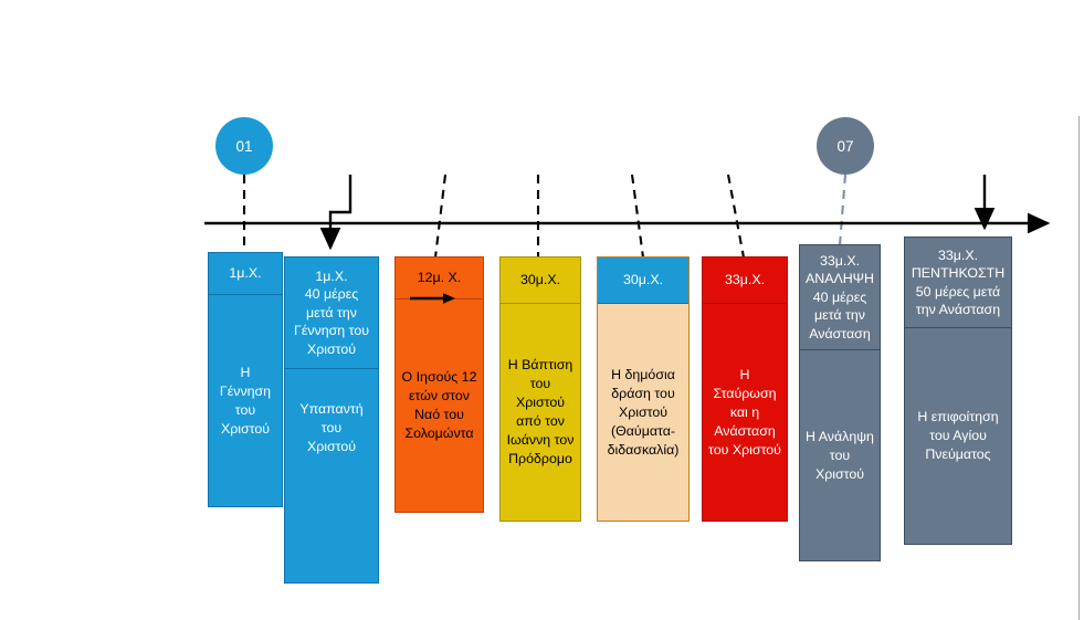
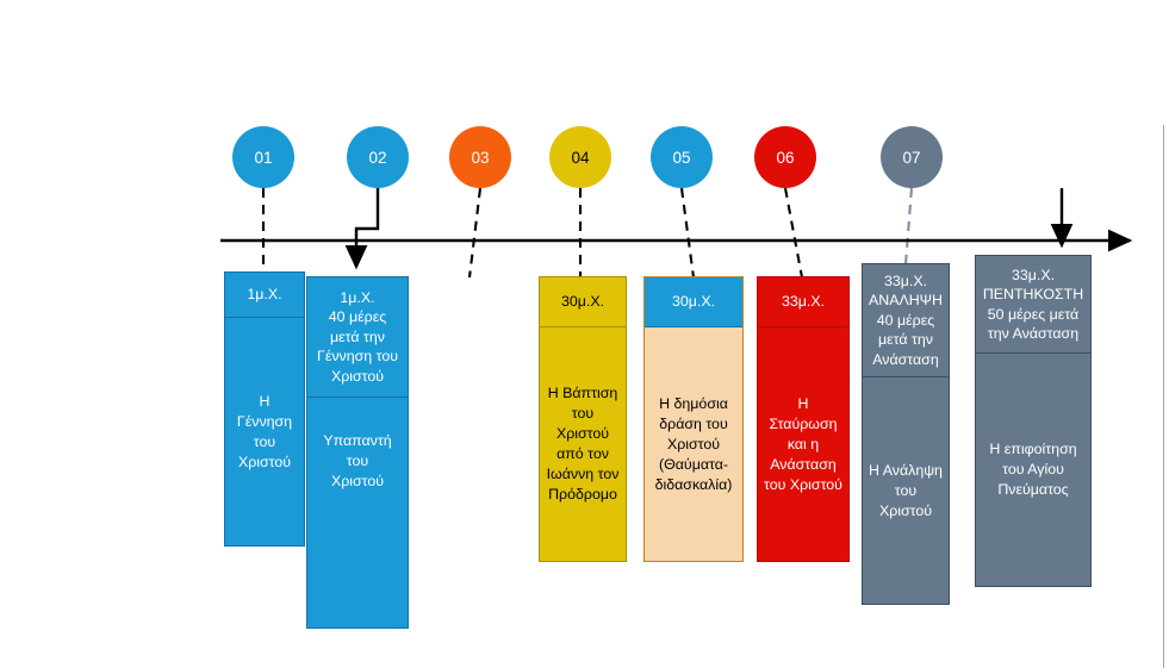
  01
+ 02
+ 03
+ 04
+ 05
+ 06
  07
  1μ.Χ.
  Η Γέννηση
  του
  Χριστού
  1μ.Χ.
  40 μέρες
  μετά την
  Γέννηση του
  Χριστού
  Υπαπαντή του
  Χριστού
- 12μ. Χ.
- Ο Ιησούς 12
- ετών στον
- Ναό του
- Σολομώντα
  30μ.Χ.
  Η Βάπτιση
  του Χριστού
  από τον
  Ιωάννη τον
  Πρόδρομο
  30μ.Χ.
  Η δημόσια
  δράση του
  Χριστού
  (Θαύματα-
  διδασκαλία)
  33μ.Χ.
  Η Σταύρωση
  και η
  Ανάσταση
  του Χριστού
  33μ.Χ.
  ΑΝΑΛΗΨΗ
  40 μέρες
  μετά την
  Ανάσταση
  Η Ανάληψη
  του
  Χριστού
  33μ.Χ.
  ΠΕΝΤΗΚΟΣΤΗ
  50 μέρες μετά
  την Ανάσταση
  Η επιφοίτηση
  του Αγίου
  Πνεύματος
